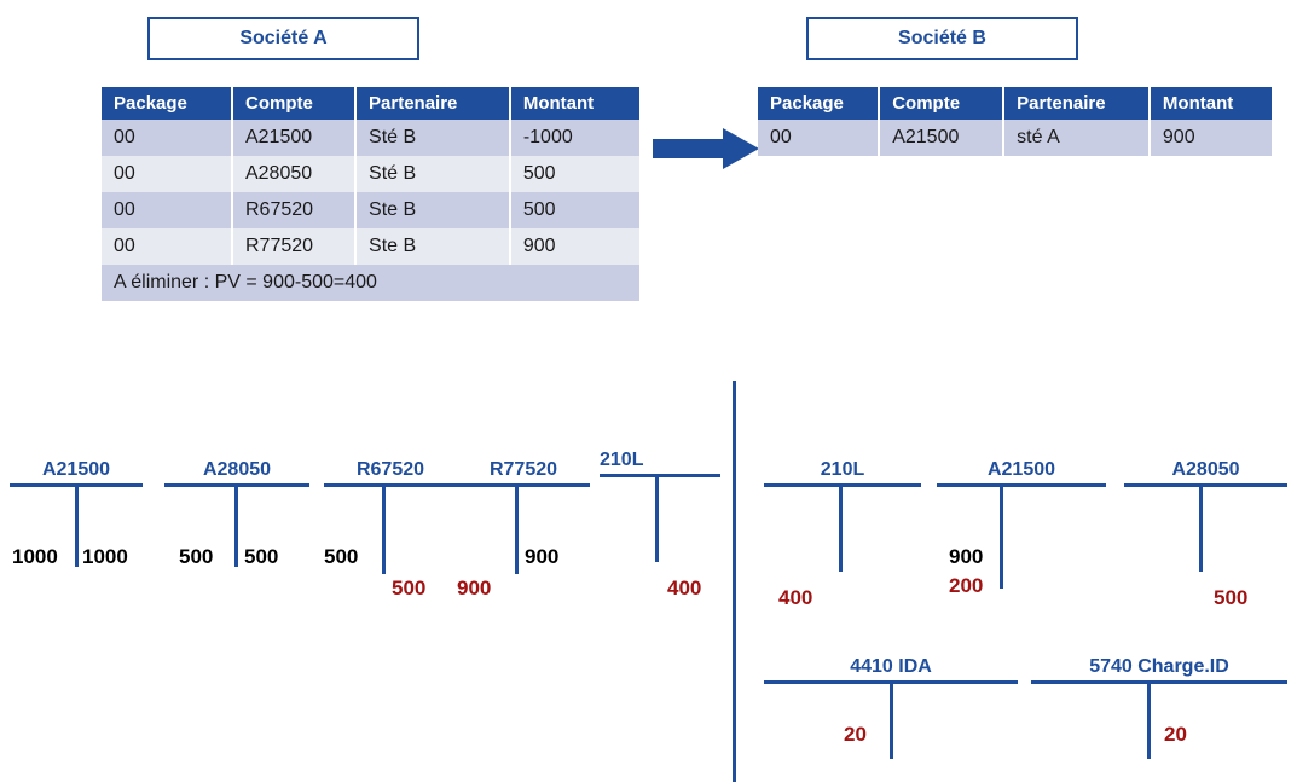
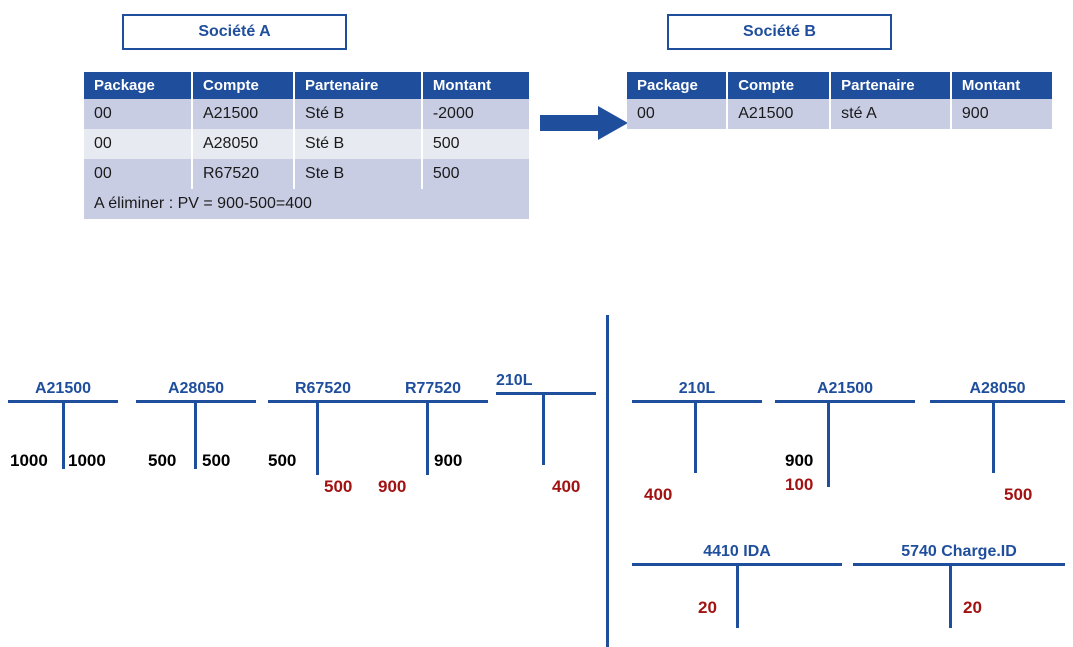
  Société A
  Société B
  Package	Compte	Partenaire	Montant
- 00	A21500	Sté B	-1000
+ 00	A21500	Sté B	-2000
  00	A28050	Sté B	500
  00	R67520	Ste B	500
- 00	R77520	Ste B	900
  A éliminer : PV = 900-500=400
  Package	Compte	Partenaire	Montant
  00	A21500	sté A	900
  A21500
  1000
  1000
  A28050
  500
  500
  R67520
  500
  500
  R77520
  900
  900
  210L
  400
  210L
  400
  A21500
  900
- 200
+ 100
  A28050
  500
  4410 IDA
  20
  5740 Charge.ID
  20
